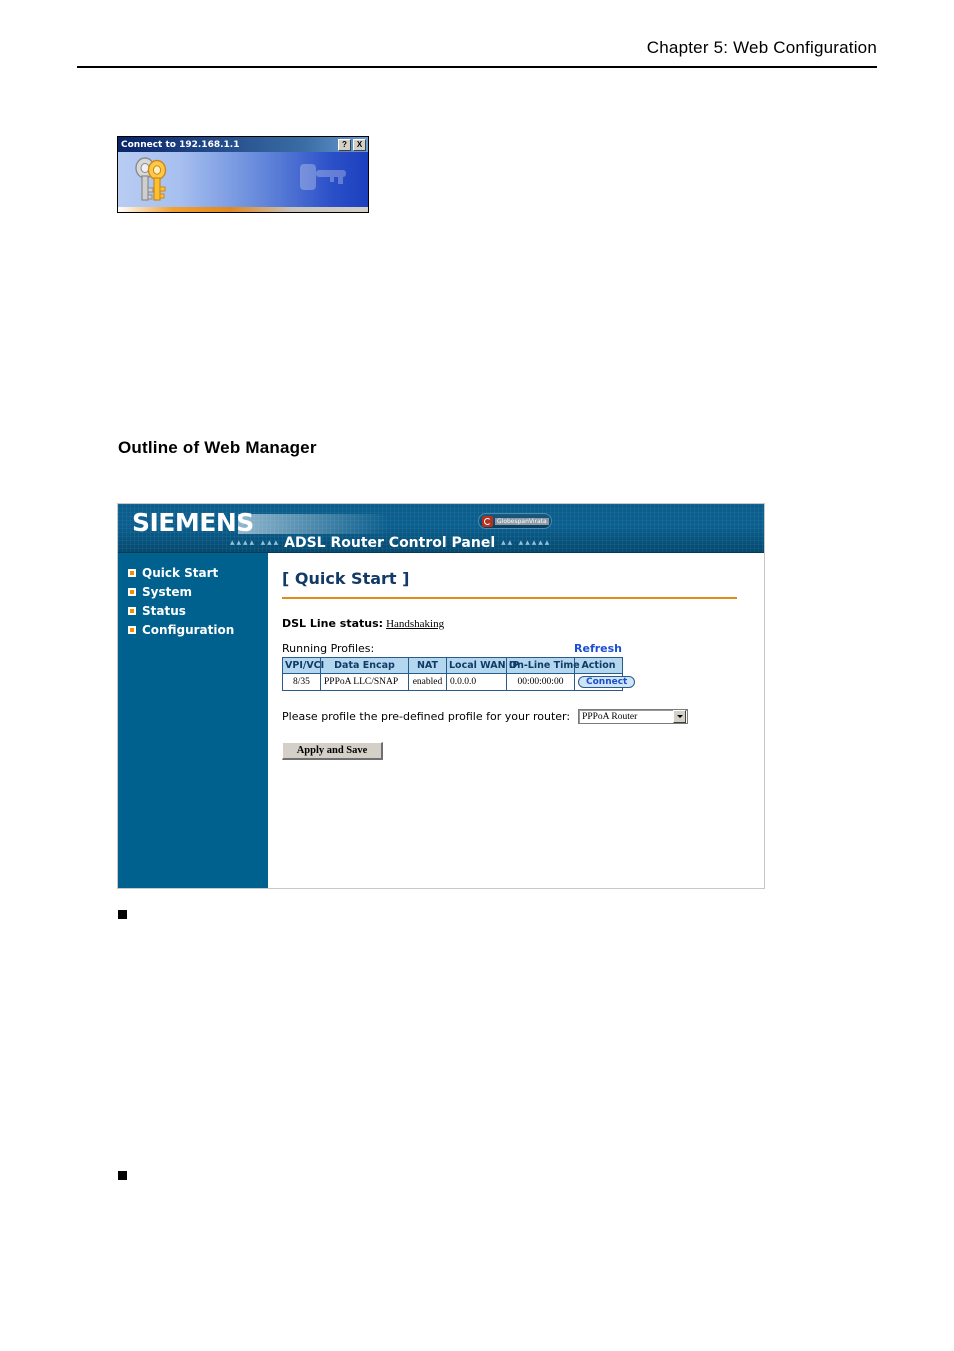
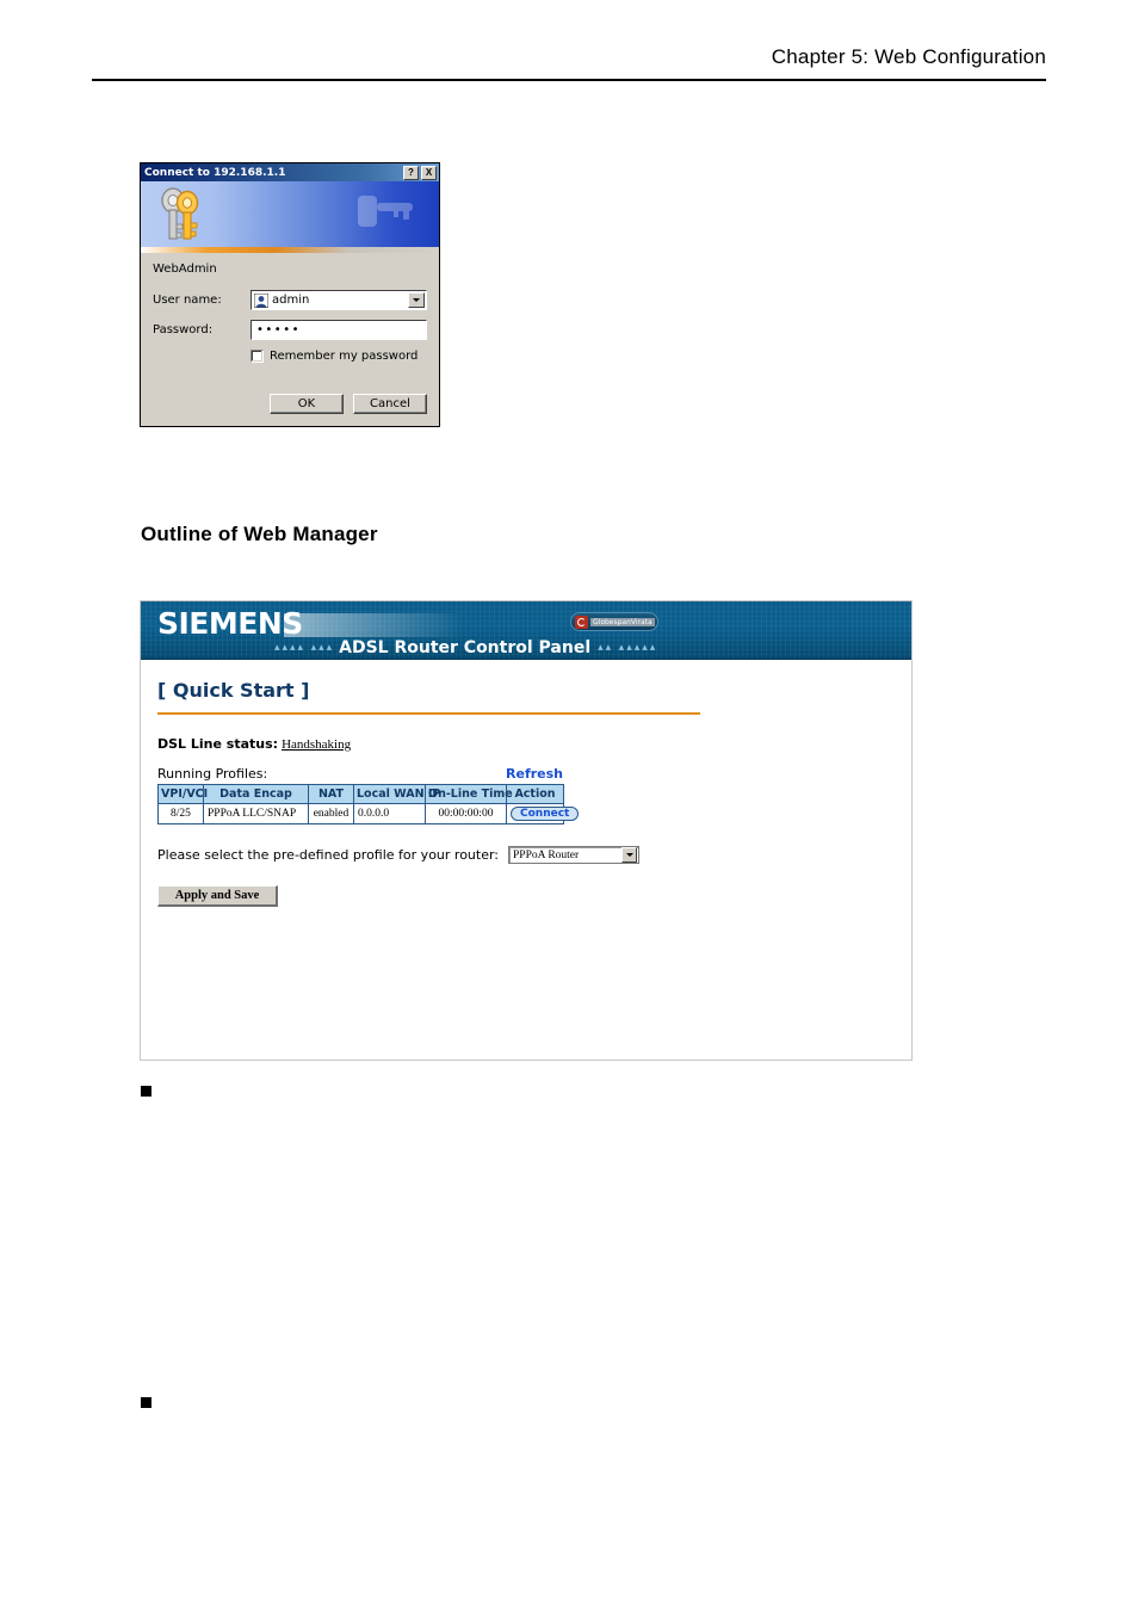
  Chapter 5: Web Configuration
  Connect to 192.168.1.1
  ?
  X
+ WebAdmin
+ User name:
+ admin
+ Password:
+ •••••
+ Remember my password
+ OK
+ Cancel
  Outline of Web Manager
  SIEMENS
  ▴▴▴▴ ▴▴▴
  ADSL Router Control Panel
  ▴▴ ▴▴▴▴▴
- Quick Start
- System
- Status
- Configuration
  [ Quick Start ]
  DSL Line status: Handshaking
  Running Profiles:
  Refresh
  VPI/VCI	Data Encap	NAT	Local WAN	On-Line Time	Action
- 8/35	PPPoA LLC/SNAP	enabled	0.0.0.0	00:00:00:00	Connect
+ 8/25	PPPoA LLC/SNAP	enabled	0.0.0.0	00:00:00:00	Connect
- Please profile the pre-defined profile for your router:
+ Please select the pre-defined profile for your router:
  PPPoA Router
  Apply and Save
